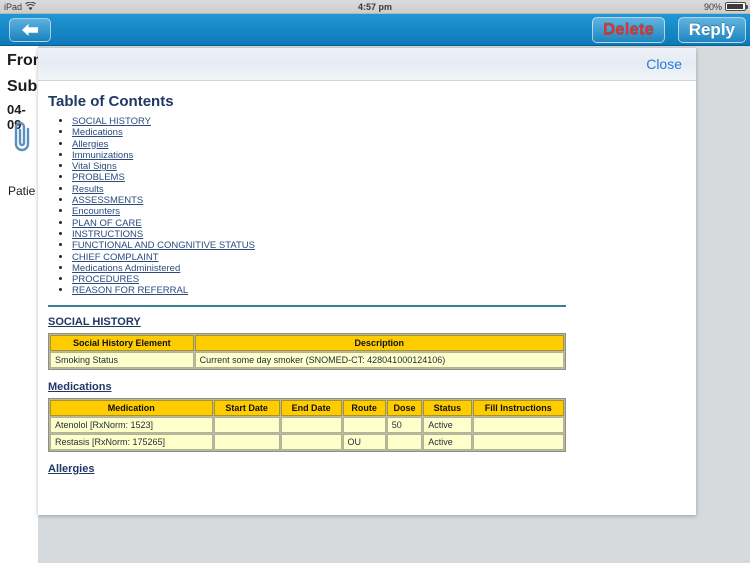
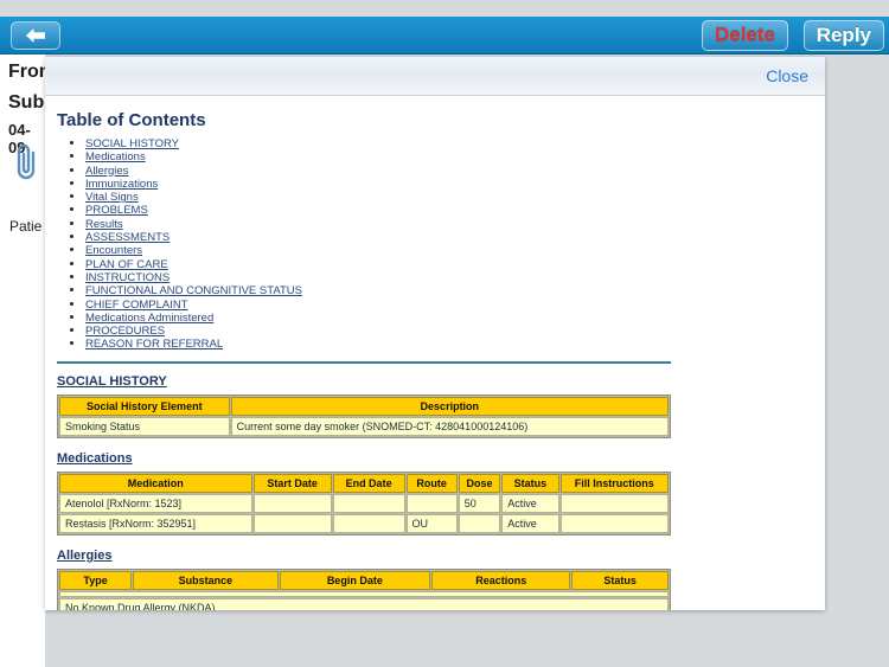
- iPad
- 4:57 pm
- 90%
  Delete
  Reply
  Fro
  Sub
  04-0
  Patie
  Close
  Table of Contents
  SOCIAL HISTORY
  Medications
  Allergies
  Immunizations
  Vital Signs
  PROBLEMS
  Results
  ASSESSMENTS
  Encounters
  PLAN OF CARE
  INSTRUCTIONS
  FUNCTIONAL AND CONGNITIVE STATUS
  CHIEF COMPLAINT
  Medications Administered
  PROCEDURES
  REASON FOR REFERRAL
  SOCIAL HISTORY
  Social History Element	Description
  Smoking Status	Current some day smoker (SNOMED-CT: 428041000124106)
  Medications
  Medication	Start Date	End Date	Route	Dose	Status	Fill Instructions
  Atenolol [RxNorm: 1523]				50	Active
- Restasis [RxNorm: 175265]			OU		Active
+ Restasis [RxNorm: 352951]			OU		Active
  Allergies
+ Type	Substance	Begin Date	Reactions	Status
+ No Known Drug Allergy (NKDA)
